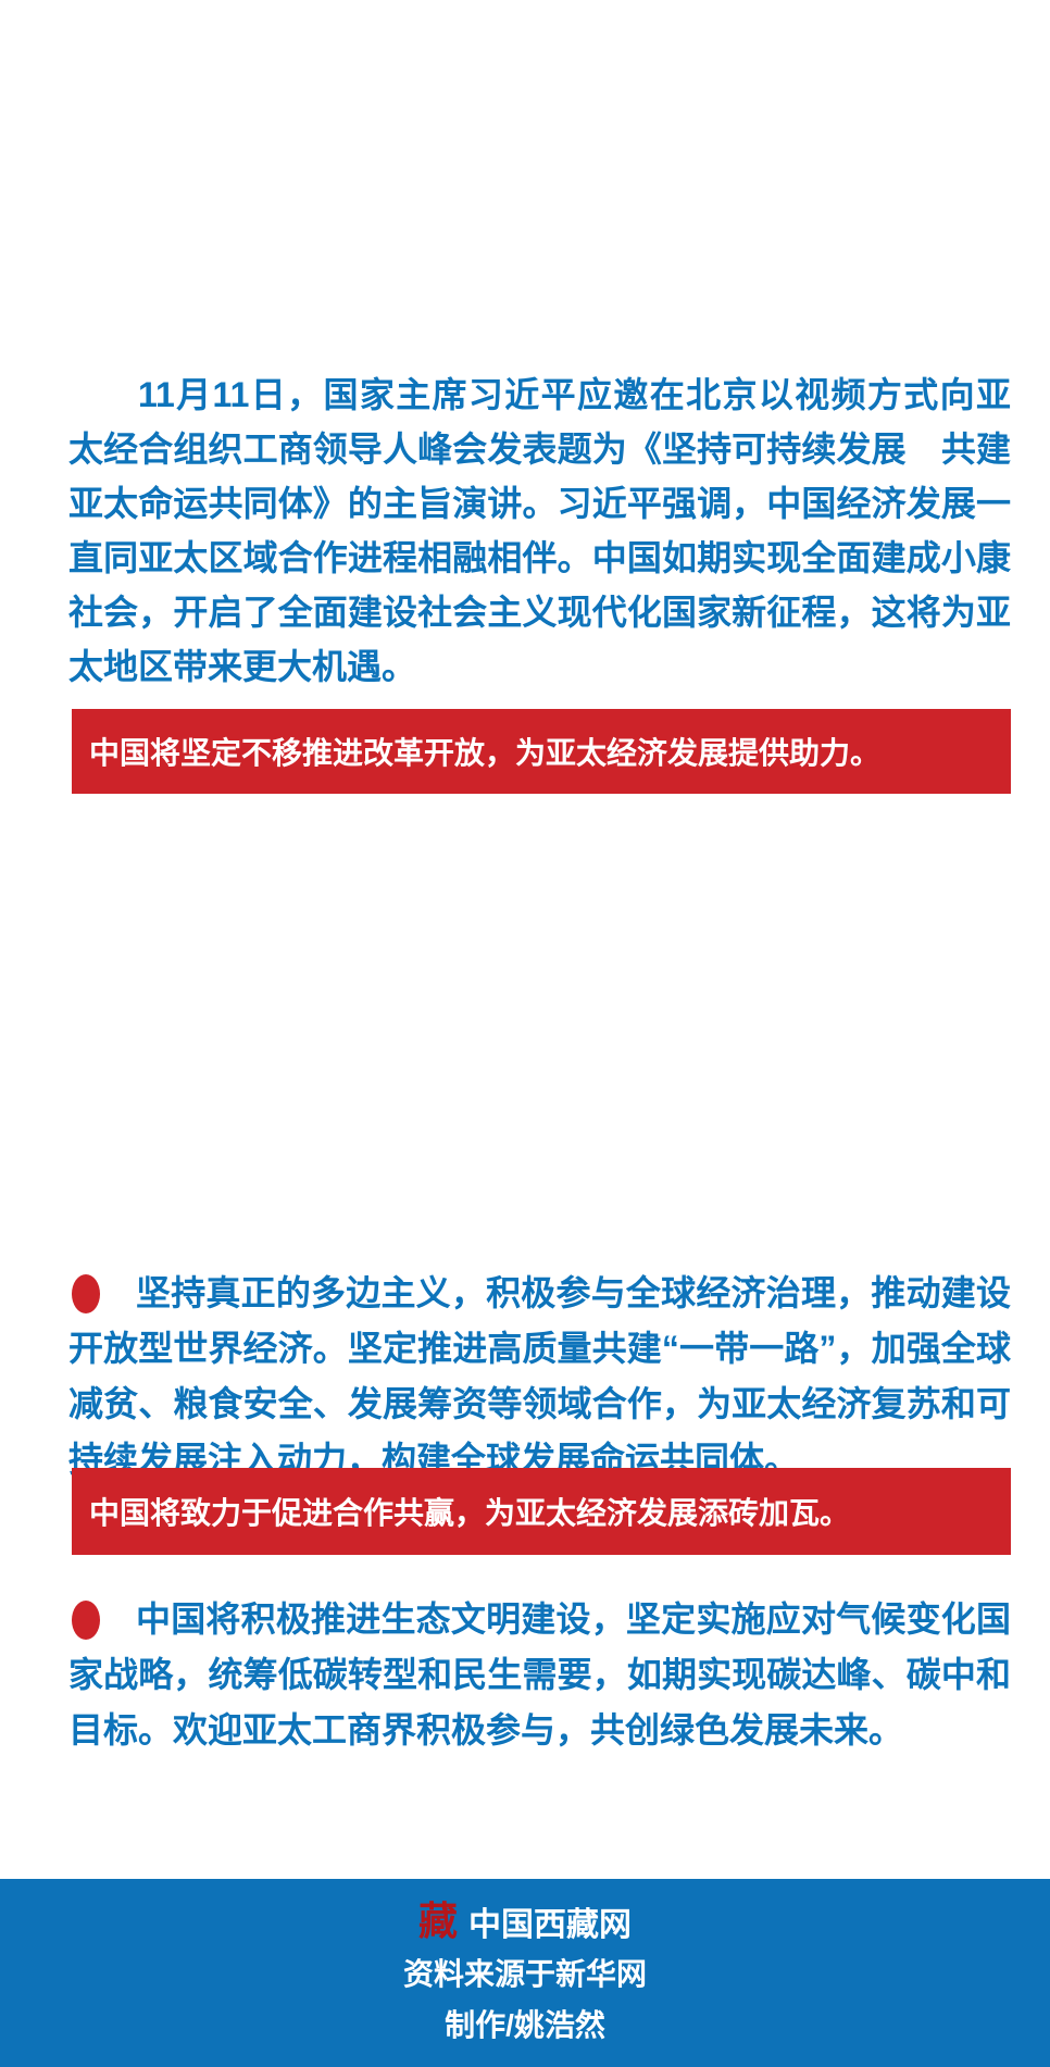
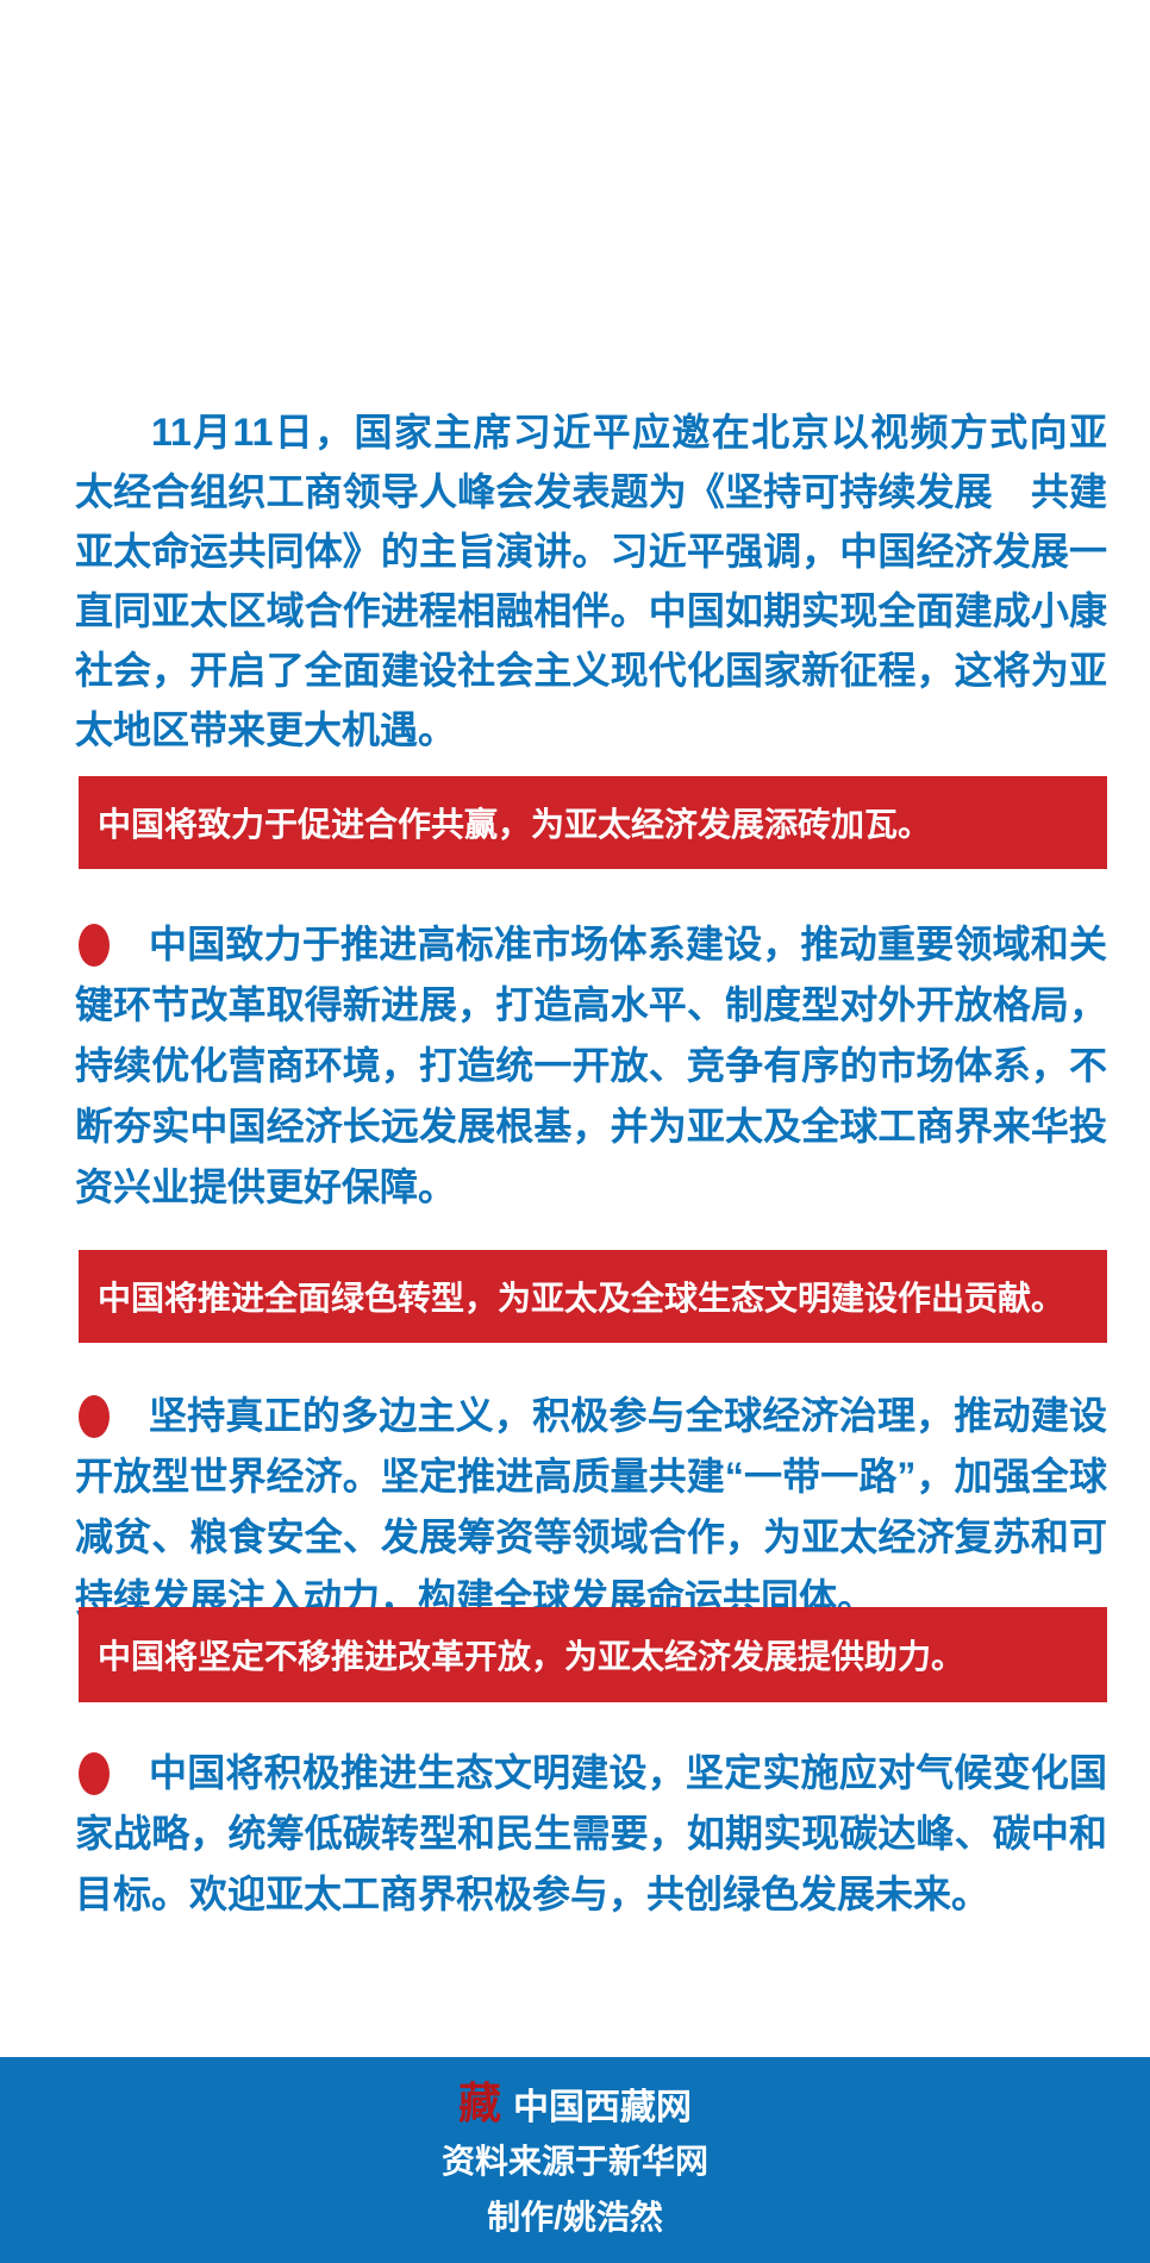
  11月11日，国家主席习近平应邀在北京以视频方式向亚太经合组织工商领导人峰会发表题为《坚持可持续发展 共建亚太命运共同体》的主旨演讲。习近平强调，中国经济发展一直同亚太区域合作进程相融相伴。中国如期实现全面建成小康社会，开启了全面建设社会主义现代化国家新征程，这将为亚太地区带来更大机遇。
- 中国将坚定不移推进改革开放，为亚太经济发展提供助力。
+ 中国将致力于促进合作共赢，为亚太经济发展添砖加瓦。
+ 中国致力于推进高标准市场体系建设，推动重要领域和关键环节改革取得新进展，打造高水平、制度型对外开放格局，持续优化营商环境，打造统一开放、竞争有序的市场体系，不断夯实中国经济长远发展根基，并为亚太及全球工商界来华投资兴业提供更好保障。
+ 中国将推进全面绿色转型，为亚太及全球生态文明建设作出贡献。
  坚持真正的多边主义，积极参与全球经济治理，推动建设开放型世界经济。坚定推进高质量共建“一带一路”，加强全球减贫、粮食安全、发展筹资等领域合作，为亚太经济复苏和可持续发展注入动力，构建全球发展命运共同体。
- 中国将致力于促进合作共赢，为亚太经济发展添砖加瓦。
+ 中国将坚定不移推进改革开放，为亚太经济发展提供助力。
  中国将积极推进生态文明建设，坚定实施应对气候变化国家战略，统筹低碳转型和民生需要，如期实现碳达峰、碳中和目标。欢迎亚太工商界积极参与，共创绿色发展未来。
  藏
  中国西藏网
  资料来源于新华网
  制作/姚浩然
